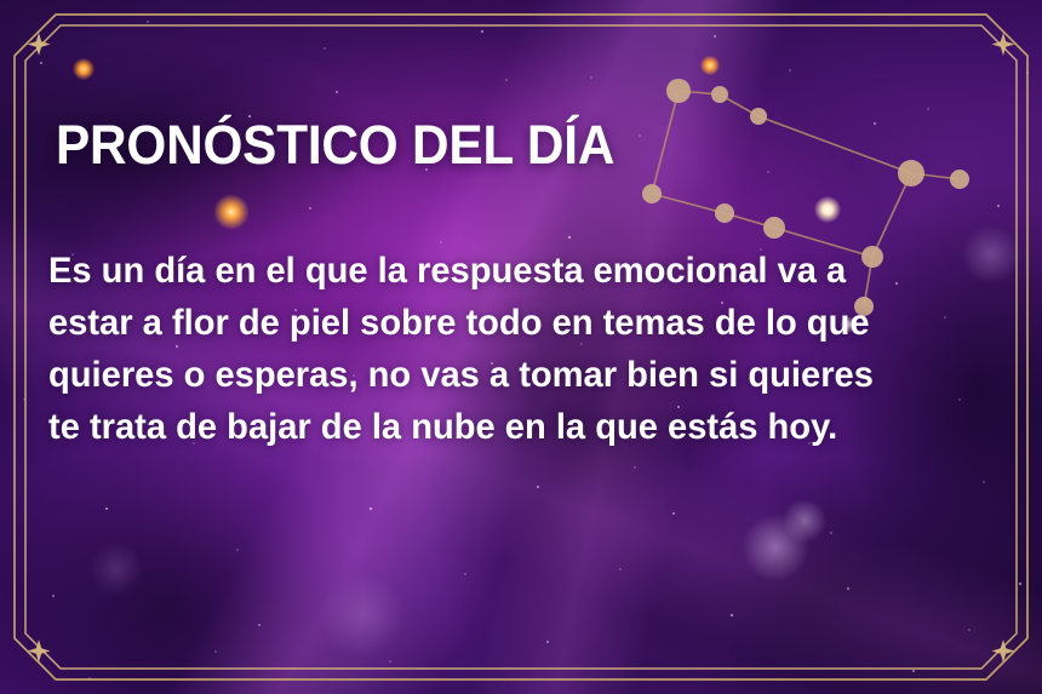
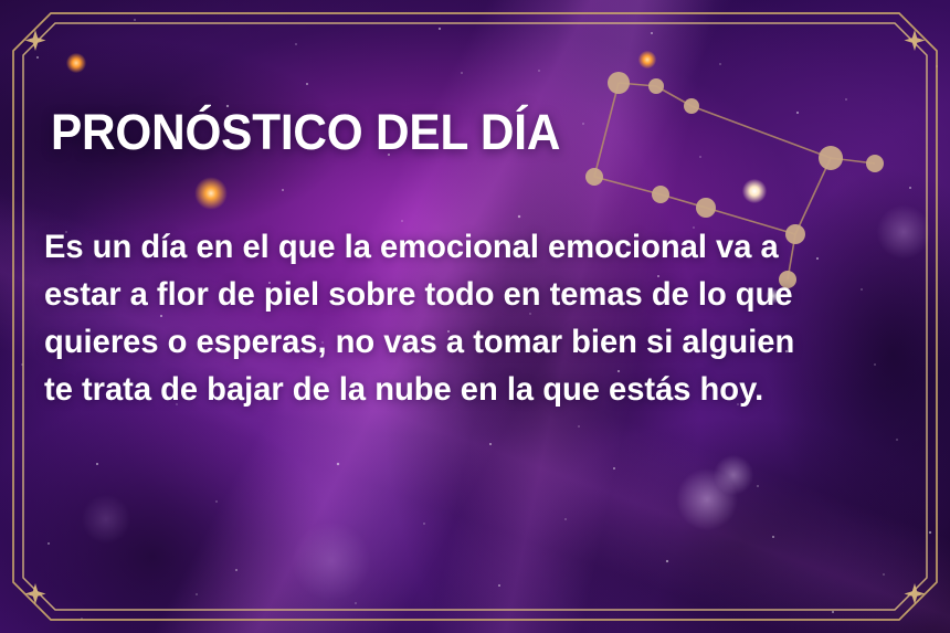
  PRONÓSTICO DEL DÍA
- Es un día en el que la respuesta emocional va a
+ Es un día en el que la emocional emocional va a
  estar a flor de piel sobre todo en temas de lo que
- quieres o esperas, no vas a tomar bien si quieres
+ quieres o esperas, no vas a tomar bien si alguien
  te trata de bajar de la nube en la que estás hoy.
